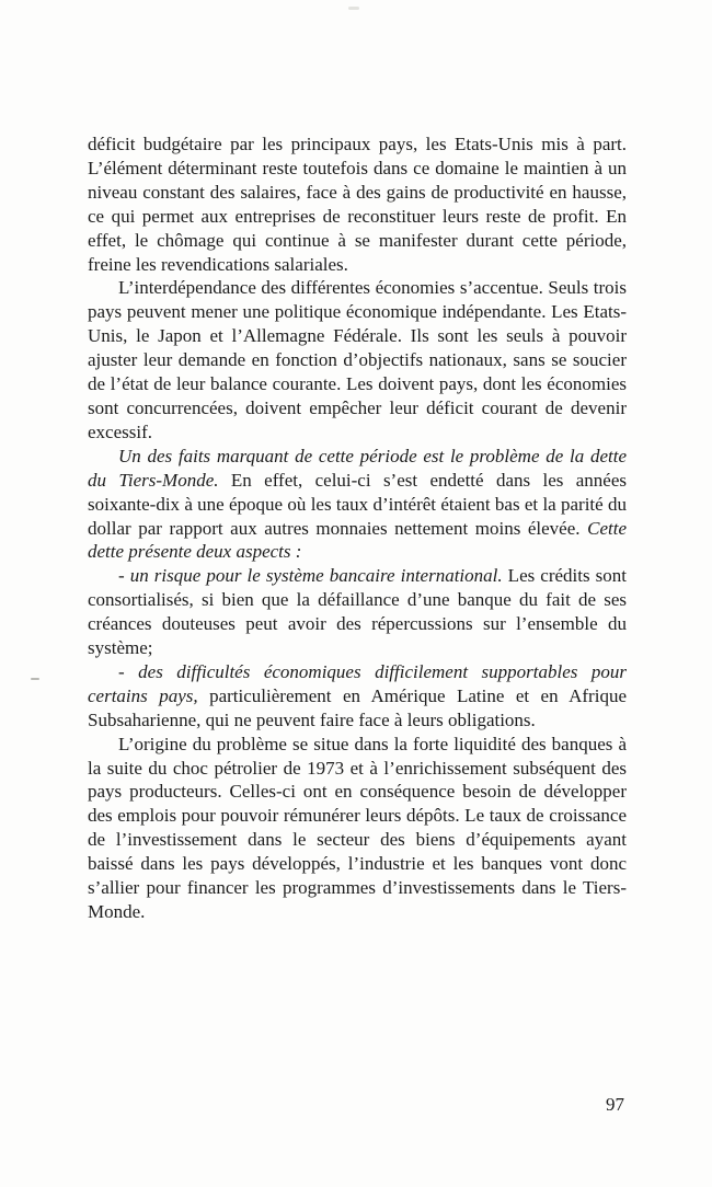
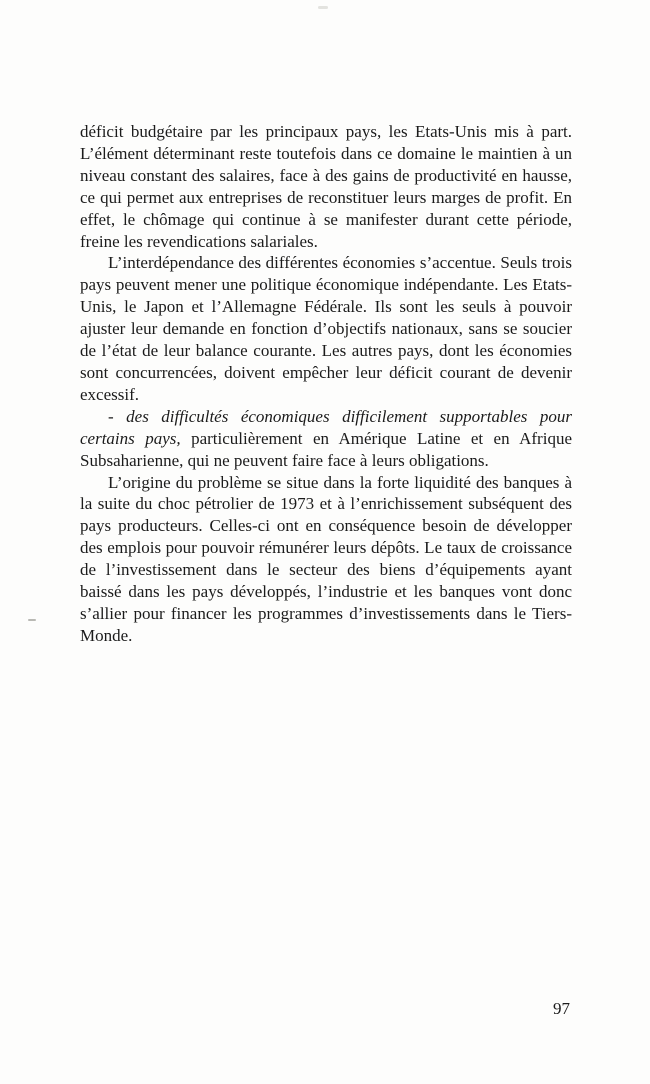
- déficit budgétaire par les principaux pays, les Etats-Unis mis à part. L’élément déterminant reste toutefois dans ce domaine le maintien à un niveau constant des salaires, face à des gains de productivité en hausse, ce qui permet aux entreprises de reconstituer leurs reste de profit. En effet, le chômage qui continue à se manifester durant cette période, freine les revendications salariales.
+ déficit budgétaire par les principaux pays, les Etats-Unis mis à part. L’élément déterminant reste toutefois dans ce domaine le maintien à un niveau constant des salaires, face à des gains de productivité en hausse, ce qui permet aux entreprises de reconstituer leurs marges de profit. En effet, le chômage qui continue à se manifester durant cette période, freine les revendications salariales.
- L’interdépendance des différentes économies s’accentue. Seuls trois pays peuvent mener une politique économique indépendante. Les Etats-Unis, le Japon et l’Allemagne Fédérale. Ils sont les seuls à pouvoir ajuster leur demande en fonction d’objectifs nationaux, sans se soucier de l’état de leur balance courante. Les doivent pays, dont les économies sont concurrencées, doivent empêcher leur déficit courant de devenir excessif.
+ L’interdépendance des différentes économies s’accentue. Seuls trois pays peuvent mener une politique économique indépendante. Les Etats-Unis, le Japon et l’Allemagne Fédérale. Ils sont les seuls à pouvoir ajuster leur demande en fonction d’objectifs nationaux, sans se soucier de l’état de leur balance courante. Les autres pays, dont les économies sont concurrencées, doivent empêcher leur déficit courant de devenir excessif.
- Un des faits marquant de cette période est le problème de la dette du Tiers-Monde. En effet, celui-ci s’est endetté dans les années soixante-dix à une époque où les taux d’intérêt étaient bas et la parité du dollar par rapport aux autres monnaies nettement moins élevée. Cette dette présente deux aspects :
- - un risque pour le système bancaire international. Les crédits sont consortialisés, si bien que la défaillance d’une banque du fait de ses créances douteuses peut avoir des répercussions sur l’ensemble du système;
  - des difficultés économiques difficilement supportables pour certains pays, particulièrement en Amérique Latine et en Afrique Subsaharienne, qui ne peuvent faire face à leurs obligations.
  L’origine du problème se situe dans la forte liquidité des banques à la suite du choc pétrolier de 1973 et à l’enrichissement subséquent des pays producteurs. Celles-ci ont en conséquence besoin de développer des emplois pour pouvoir rémunérer leurs dépôts. Le taux de croissance de l’investissement dans le secteur des biens d’équipements ayant baissé dans les pays développés, l’industrie et les banques vont donc s’allier pour financer les programmes d’investissements dans le Tiers-Monde.
  97
